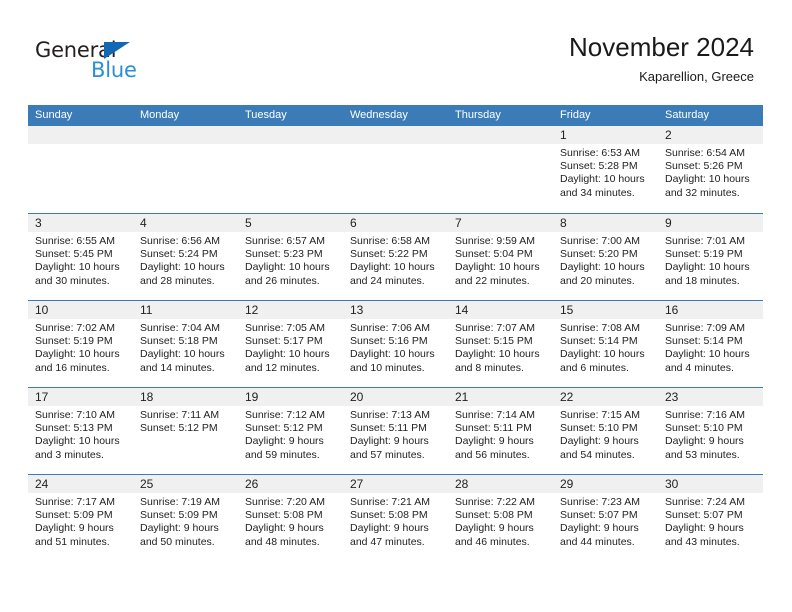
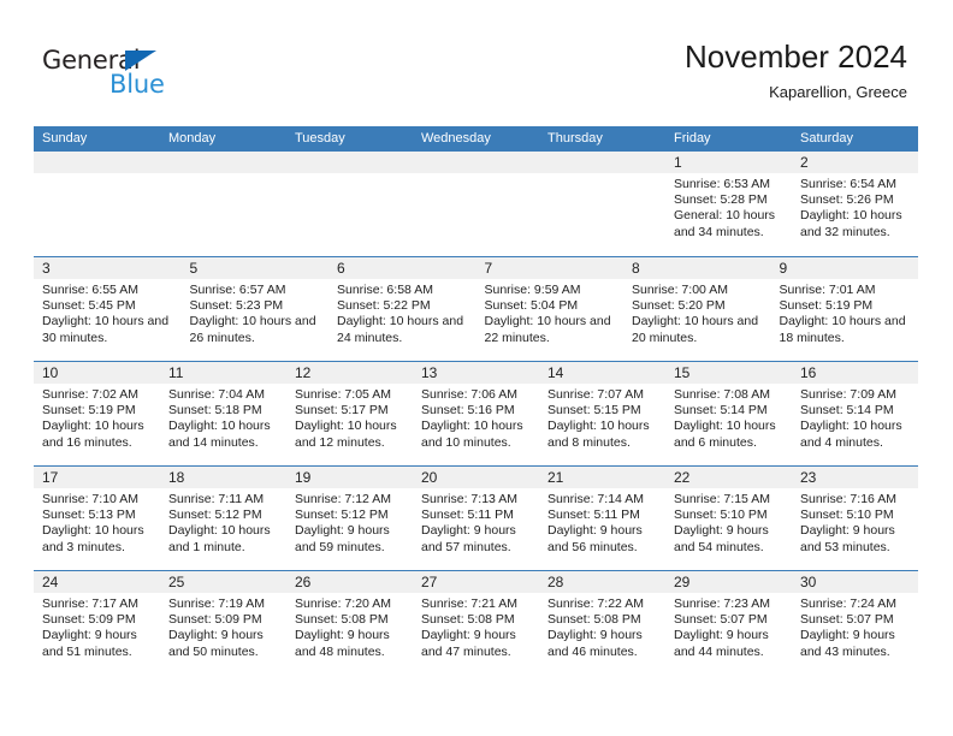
  General
  Blue
  November 2024
  Kaparellion, Greece
  Sunday
  Monday
  Tuesday
  Wednesday
  Thursday
  Friday
  Saturday
  1
  Sunrise: 6:53 AM
  Sunset: 5:28 PM
- Daylight: 10 hours and 34 minutes.
+ General: 10 hours and 34 minutes.
  2
  Sunrise: 6:54 AM
  Sunset: 5:26 PM
  Daylight: 10 hours and 32 minutes.
  3
  Sunrise: 6:55 AM
  Sunset: 5:45 PM
  Daylight: 10 hours and 30 minutes.
- 4
- Sunrise: 6:56 AM
- Sunset: 5:24 PM
- Daylight: 10 hours and 28 minutes.
  5
  Sunrise: 6:57 AM
  Sunset: 5:23 PM
  Daylight: 10 hours and 26 minutes.
  6
  Sunrise: 6:58 AM
  Sunset: 5:22 PM
  Daylight: 10 hours and 24 minutes.
  7
  Sunrise: 9:59 AM
  Sunset: 5:04 PM
  Daylight: 10 hours and 22 minutes.
  8
  Sunrise: 7:00 AM
  Sunset: 5:20 PM
  Daylight: 10 hours and 20 minutes.
  9
  Sunrise: 7:01 AM
  Sunset: 5:19 PM
  Daylight: 10 hours and 18 minutes.
  10
  Sunrise: 7:02 AM
  Sunset: 5:19 PM
  Daylight: 10 hours and 16 minutes.
  11
  Sunrise: 7:04 AM
  Sunset: 5:18 PM
  Daylight: 10 hours and 14 minutes.
  12
  Sunrise: 7:05 AM
  Sunset: 5:17 PM
  Daylight: 10 hours and 12 minutes.
  13
  Sunrise: 7:06 AM
  Sunset: 5:16 PM
  Daylight: 10 hours and 10 minutes.
  14
  Sunrise: 7:07 AM
  Sunset: 5:15 PM
  Daylight: 10 hours and 8 minutes.
  15
  Sunrise: 7:08 AM
  Sunset: 5:14 PM
  Daylight: 10 hours and 6 minutes.
  16
  Sunrise: 7:09 AM
  Sunset: 5:14 PM
  Daylight: 10 hours and 4 minutes.
  17
  Sunrise: 7:10 AM
  Sunset: 5:13 PM
  Daylight: 10 hours and 3 minutes.
  18
  Sunrise: 7:11 AM
  Sunset: 5:12 PM
+ Daylight: 10 hours and 1 minute.
  19
  Sunrise: 7:12 AM
  Sunset: 5:12 PM
  Daylight: 9 hours and 59 minutes.
  20
  Sunrise: 7:13 AM
  Sunset: 5:11 PM
  Daylight: 9 hours and 57 minutes.
  21
  Sunrise: 7:14 AM
  Sunset: 5:11 PM
  Daylight: 9 hours and 56 minutes.
  22
  Sunrise: 7:15 AM
  Sunset: 5:10 PM
  Daylight: 9 hours and 54 minutes.
  23
  Sunrise: 7:16 AM
  Sunset: 5:10 PM
  Daylight: 9 hours and 53 minutes.
  24
  Sunrise: 7:17 AM
  Sunset: 5:09 PM
  Daylight: 9 hours and 51 minutes.
  25
  Sunrise: 7:19 AM
  Sunset: 5:09 PM
  Daylight: 9 hours and 50 minutes.
  26
  Sunrise: 7:20 AM
  Sunset: 5:08 PM
  Daylight: 9 hours and 48 minutes.
  27
  Sunrise: 7:21 AM
  Sunset: 5:08 PM
  Daylight: 9 hours and 47 minutes.
  28
  Sunrise: 7:22 AM
  Sunset: 5:08 PM
  Daylight: 9 hours and 46 minutes.
  29
  Sunrise: 7:23 AM
  Sunset: 5:07 PM
  Daylight: 9 hours and 44 minutes.
  30
  Sunrise: 7:24 AM
  Sunset: 5:07 PM
  Daylight: 9 hours and 43 minutes.
